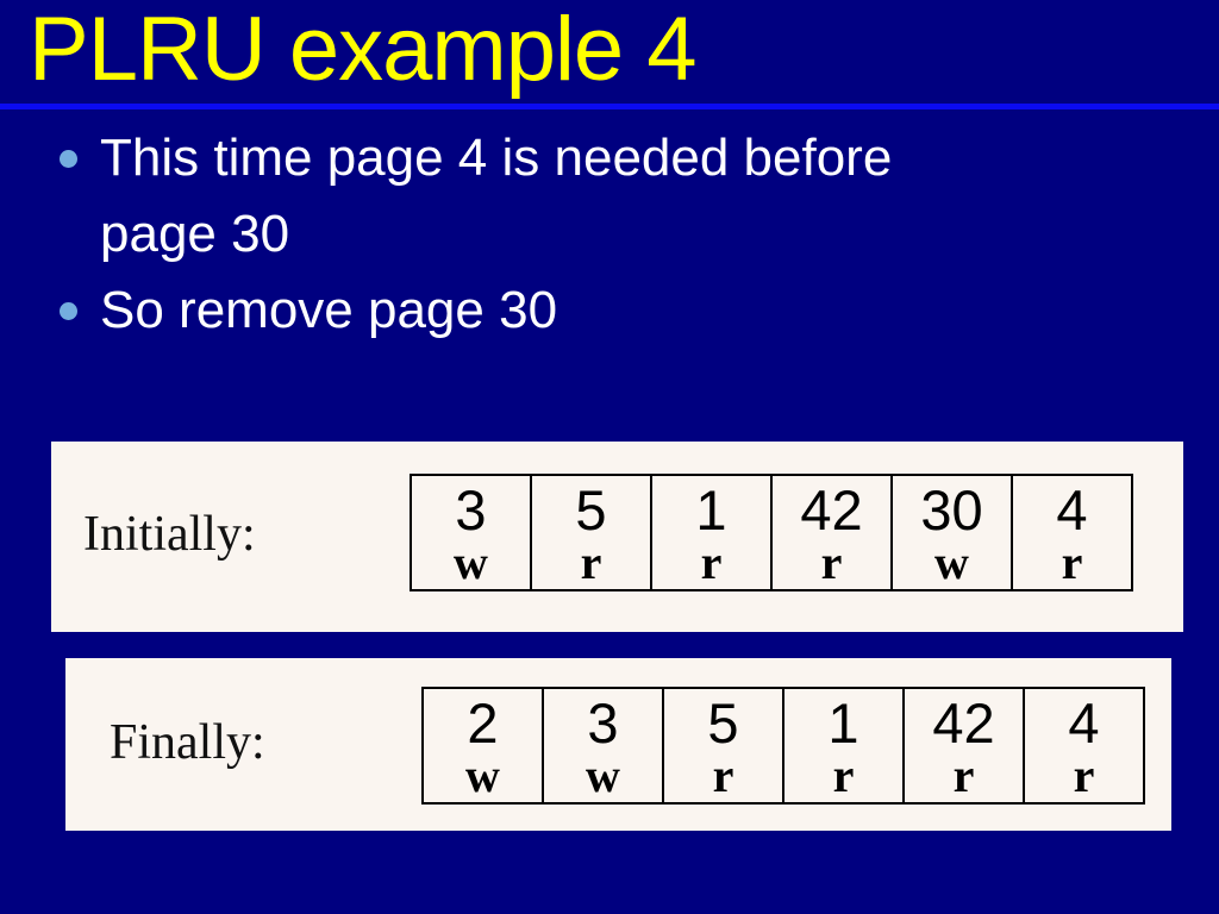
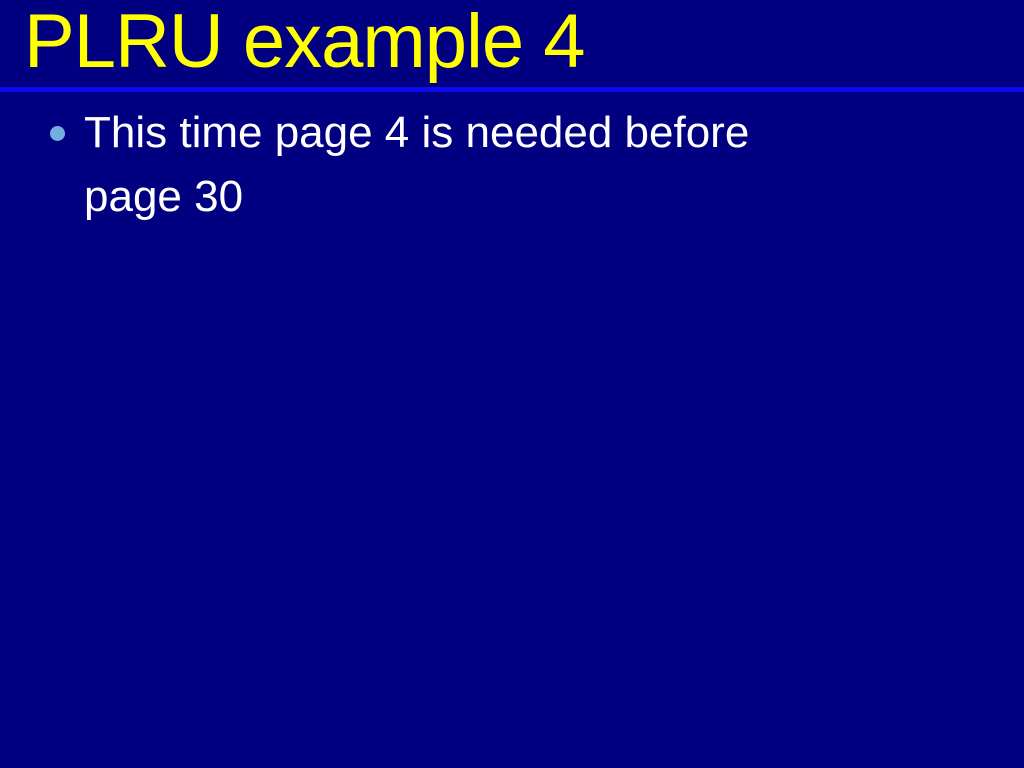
  PLRU example 4
  This time page 4 is needed before
  page 30
- So remove page 30
- Initially:
- 3 w	5 r	1 r	42 r	30 w	4 r
- Finally:
- 2 w	3 w	5 r	1 r	42 r	4 r
